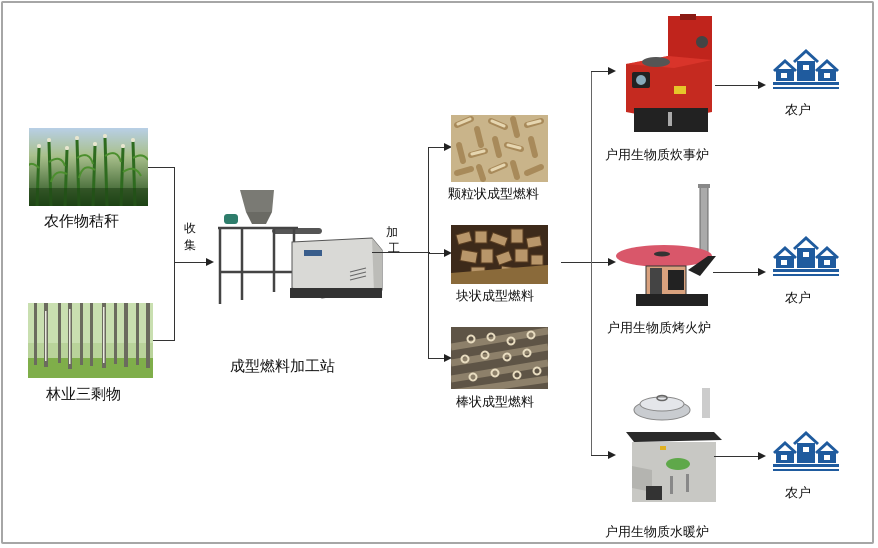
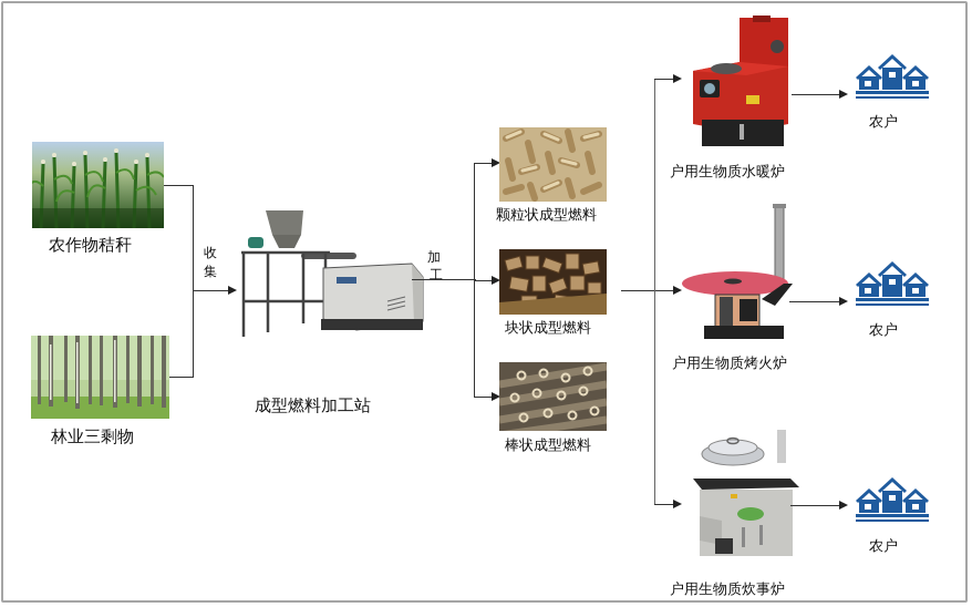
  农作物秸秆
  林业三剩物
  收
  集
  成型燃料加工站
  加
  工
  颗粒状成型燃料
  块状成型燃料
  棒状成型燃料
- 户用生物质炊事炉
+ 户用生物质水暖炉
  户用生物质烤火炉
- 户用生物质水暖炉
+ 户用生物质炊事炉
  农户
  农户
  农户
